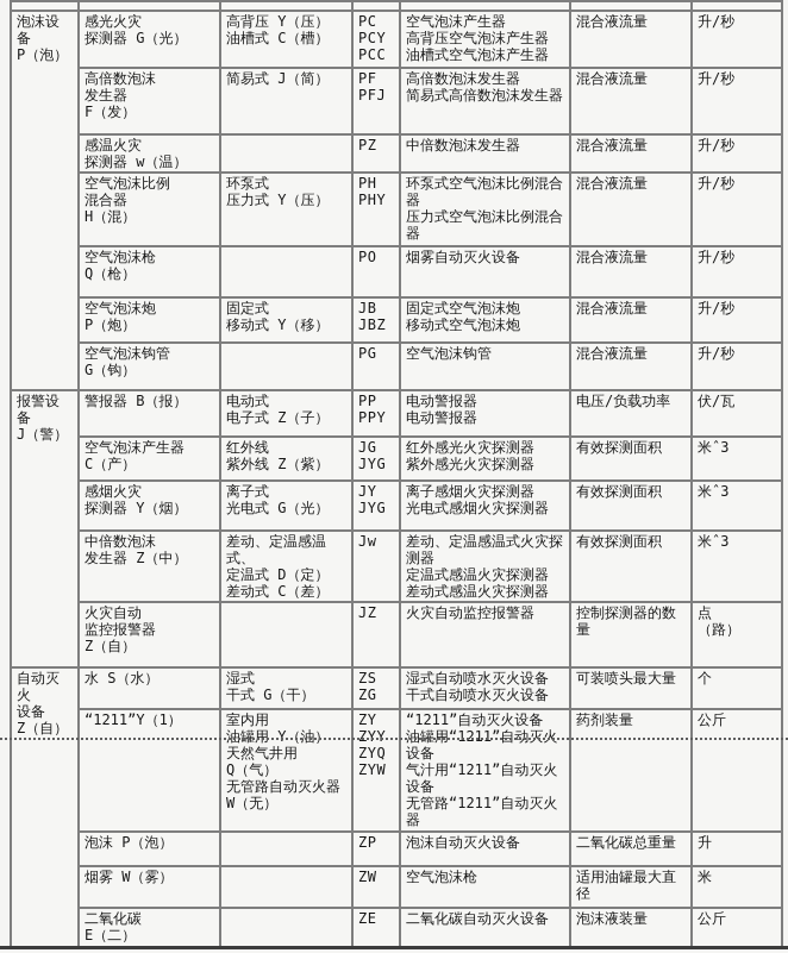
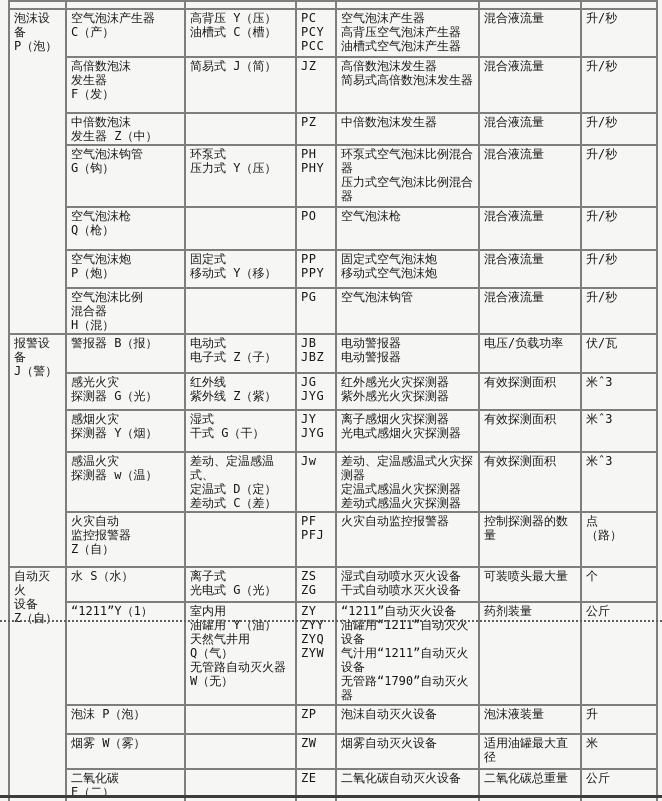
- 泡沫设备 P（泡）	感光火灾 探测器 G（光）	高背压 Y（压） 油槽式 C（槽）	PC PCY PCC	空气泡沫产生器 高背压空气泡沫产生器 油槽式空气泡沫产生器	混合液流量	升/秒
+ 泡沫设备 P（泡）	空气泡沫产生器 C（产）	高背压 Y（压） 油槽式 C（槽）	PC PCY PCC	空气泡沫产生器 高背压空气泡沫产生器 油槽式空气泡沫产生器	混合液流量	升/秒
- 高倍数泡沫 发生器 F（发）	简易式 J（简）	PF PFJ	高倍数泡沫发生器 简易式高倍数泡沫发生器	混合液流量	升/秒
+ 高倍数泡沫 发生器 F（发）	简易式 J（简）	JZ	高倍数泡沫发生器 简易式高倍数泡沫发生器	混合液流量	升/秒
- 感温火灾 探测器 w（温）		PZ	中倍数泡沫发生器	混合液流量	升/秒
+ 中倍数泡沫 发生器 Z（中）		PZ	中倍数泡沫发生器	混合液流量	升/秒
- 空气泡沫比例 混合器 H（混）	环泵式 压力式 Y（压）	PH PHY	环泵式空气泡沫比例混合器 压力式空气泡沫比例混合器	混合液流量	升/秒
+ 空气泡沫钩管 G（钩）	环泵式 压力式 Y（压）	PH PHY	环泵式空气泡沫比例混合器 压力式空气泡沫比例混合器	混合液流量	升/秒
- 空气泡沫枪 Q（枪）		PO	烟雾自动灭火设备	混合液流量	升/秒
+ 空气泡沫枪 Q（枪）		PO	空气泡沫枪	混合液流量	升/秒
- 空气泡沫炮 P（炮）	固定式 移动式 Y（移）	JB JBZ	固定式空气泡沫炮 移动式空气泡沫炮	混合液流量	升/秒
+ 空气泡沫炮 P（炮）	固定式 移动式 Y（移）	PP PPY	固定式空气泡沫炮 移动式空气泡沫炮	混合液流量	升/秒
- 空气泡沫钩管 G（钩）		PG	空气泡沫钩管	混合液流量	升/秒
+ 空气泡沫比例 混合器 H（混）		PG	空气泡沫钩管	混合液流量	升/秒
- 报警设备 J（警）	警报器 B（报）	电动式 电子式 Z（子）	PP PPY	电动警报器 电动警报器	电压/负载功率	伏/瓦
+ 报警设备 J（警）	警报器 B（报）	电动式 电子式 Z（子）	JB JBZ	电动警报器 电动警报器	电压/负载功率	伏/瓦
- 空气泡沫产生器 C（产）	红外线 紫外线 Z（紫）	JG JYG	红外感光火灾探测器 紫外感光火灾探测器	有效探测面积	米ˆ3
+ 感光火灾 探测器 G（光）	红外线 紫外线 Z（紫）	JG JYG	红外感光火灾探测器 紫外感光火灾探测器	有效探测面积	米ˆ3
- 感烟火灾 探测器 Y（烟）	离子式 光电式 G（光）	JY JYG	离子感烟火灾探测器 光电式感烟火灾探测器	有效探测面积	米ˆ3
+ 感烟火灾 探测器 Y（烟）	湿式 干式 G（干）	JY JYG	离子感烟火灾探测器 光电式感烟火灾探测器	有效探测面积	米ˆ3
- 中倍数泡沫 发生器 Z（中）	差动、定温感温式、 定温式 D（定） 差动式 C（差）	Jw	差动、定温感温式火灾探测器 定温式感温火灾探测器 差动式感温火灾探测器	有效探测面积	米ˆ3
+ 感温火灾 探测器 w（温）	差动、定温感温式、 定温式 D（定） 差动式 C（差）	Jw	差动、定温感温式火灾探测器 定温式感温火灾探测器 差动式感温火灾探测器	有效探测面积	米ˆ3
- 火灾自动 监控报警器 Z（自）		JZ	火灾自动监控报警器	控制探测器的数量	点 （路）
+ 火灾自动 监控报警器 Z（自）		PF PFJ	火灾自动监控报警器	控制探测器的数量	点 （路）
- 自动灭火 设备 Z（自）	水 S（水）	湿式 干式 G（干）	ZS ZG	湿式自动喷水灭火设备 干式自动喷水灭火设备	可装喷头最大量	个
+ 自动灭火 设备 Z（自）	水 S（水）	离子式 光电式 G（光）	ZS ZG	湿式自动喷水灭火设备 干式自动喷水灭火设备	可装喷头最大量	个
- “1211”Y（1）	室内用 油罐用 Y（油） 天然气井用 Q（气） 无管路自动灭火器 W（无）	ZY ZYY ZYQ ZYW	“1211”自动灭火设备 油罐用“1211”自动灭火设备 气汁用“1211”自动灭火设备 无管路“1211”自动灭火器	药剂装量	公斤
+ “1211”Y（1）	室内用 油罐用 Y（油） 天然气井用 Q（气） 无管路自动灭火器 W（无）	ZY ZYY ZYQ ZYW	“1211”自动灭火设备 油罐用“1211”自动灭火设备 气汁用“1211”自动灭火设备 无管路“1790”自动灭火器	药剂装量	公斤
- 泡沫 P（泡）		ZP	泡沫自动灭火设备	二氧化碳总重量	升
+ 泡沫 P（泡）		ZP	泡沫自动灭火设备	泡沫液装量	升
- 烟雾 W（雾）		ZW	空气泡沫枪	适用油罐最大直径	米
+ 烟雾 W（雾）		ZW	烟雾自动灭火设备	适用油罐最大直径	米
- 二氧化碳 E（二）		ZE	二氧化碳自动灭火设备	泡沫液装量	公斤
+ 二氧化碳 E（二）		ZE	二氧化碳自动灭火设备	二氧化碳总重量	公斤
